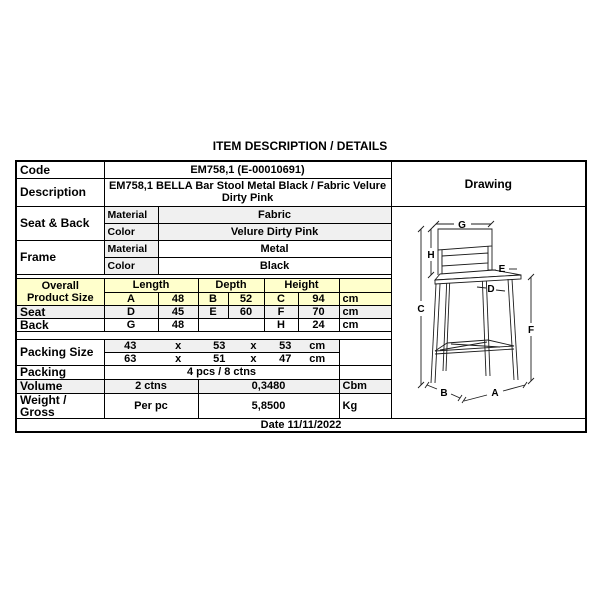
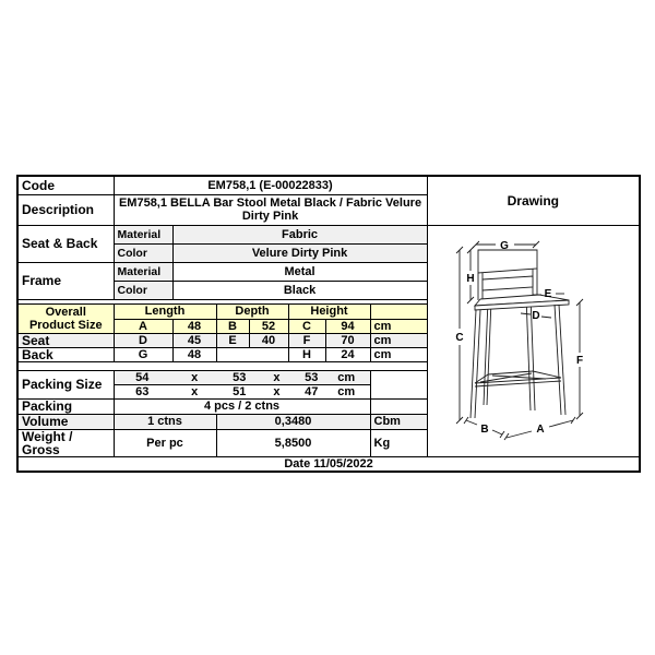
- ITEM DESCRIPTION / DETAILS
- Code	EM758,1 (E-00010691)	Drawing
+ Code	EM758,1 (E-00022833)	Drawing
  Description	EM758,1 BELLA Bar Stool Metal Black / Fabric Velure Dirty Pink
  Seat & Back	Material	Fabric	G H C F E D A B
  Color	Velure Dirty Pink
  Frame	Material	Metal
  Color	Black
  Overall Product Size	Length	Depth	Height
  A	48	B	52	C	94	cm
- Seat	D	45	E	60	F	70	cm
+ Seat	D	45	E	40	F	70	cm
  Back	G	48		H	24	cm
- Packing Size	43 x 53 x 53 cm
+ Packing Size	54 x 53 x 53 cm
  63 x 51 x 47 cm
- Packing	4 pcs / 8 ctns
+ Packing	4 pcs / 2 ctns
- Volume	2 ctns	0,3480	Cbm
+ Volume	1 ctns	0,3480	Cbm
  Weight / Gross	Per pc	5,8500	Kg
- Date 11/11/2022
+ Date 11/05/2022
